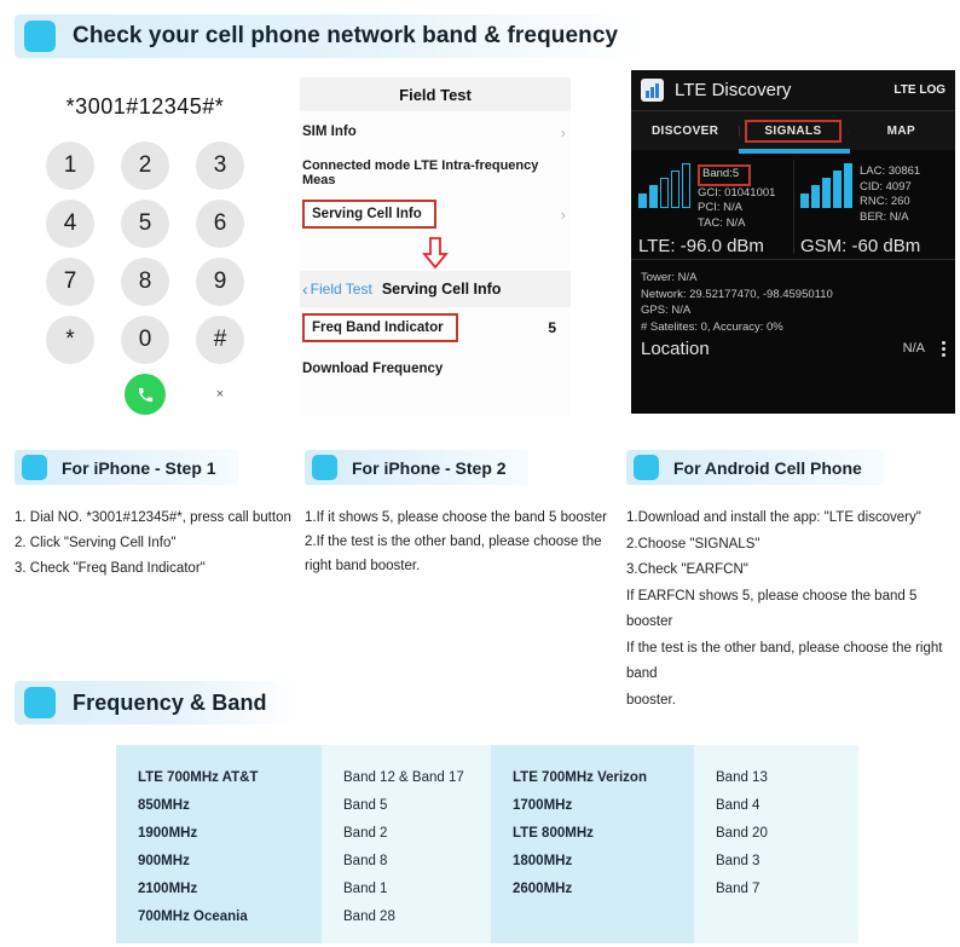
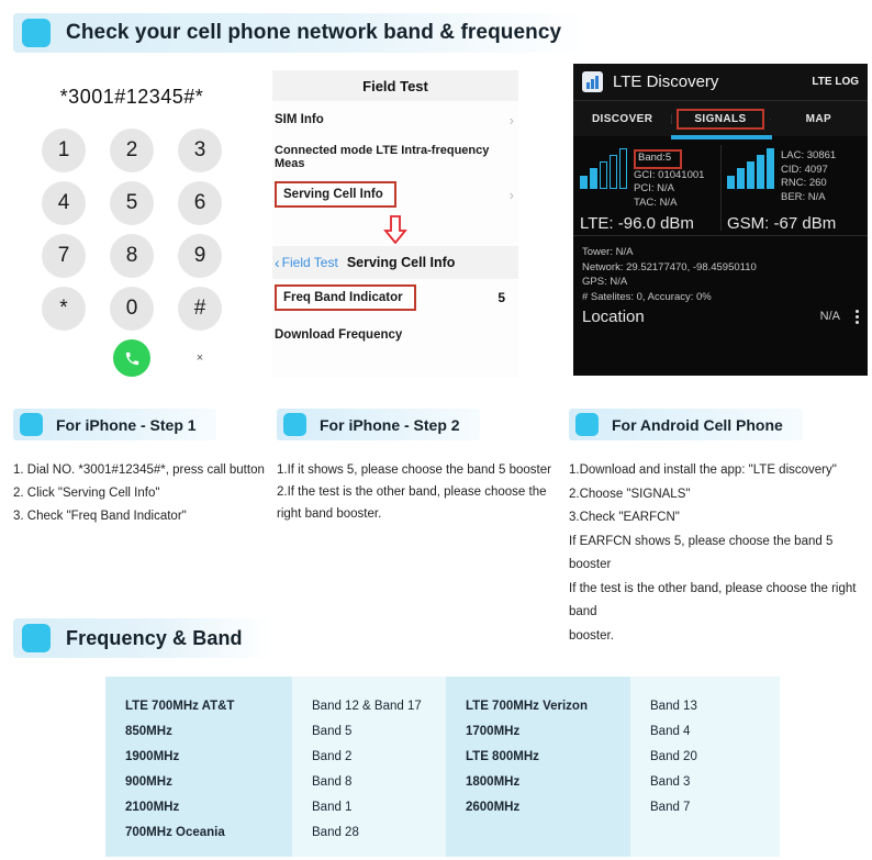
  Check your cell phone network band & frequency
  *3001#12345#*
  1
  2
  3
  4
  5
  6
  7
  8
  9
  *
  0
  #
  ×
  Field Test
  SIM Info
  ›
  Connected mode LTE Intra-frequency Meas
  Serving Cell Info
  ›
  ‹
  Field Test
  Serving Cell Info
  Freq Band Indicator
  5
  Download Frequency
  LTE Discovery
  LTE LOG
  DISCOVER
  SIGNALS
  MAP
  Band:5
  GCI: 01041001
  PCI: N/A
  TAC: N/A
  LTE: -96.0 dBm
  LAC: 30861
  CID: 4097
  RNC: 260
  BER: N/A
- GSM: -60 dBm
+ GSM: -67 dBm
  Tower: N/A
  Network: 29.52177470, -98.45950110
  GPS: N/A
  # Satelites: 0, Accuracy: 0%
  Location
  N/A
  For iPhone - Step 1
  1. Dial NO. *3001#12345#*, press call button
  2. Click "Serving Cell Info"
  3. Check "Freq Band Indicator"
  For iPhone - Step 2
  1.If it shows 5, please choose the band 5 booster
  2.If the test is the other band, please choose the
  right band booster.
  For Android Cell Phone
  1.Download and install the app: "LTE discovery"
  2.Choose "SIGNALS"
  3.Check "EARFCN"
  If EARFCN shows 5, please choose the band 5 booster
  If the test is the other band, please choose the right band
  booster.
  Frequency & Band
  LTE 700MHz AT&T
  850MHz
  1900MHz
  900MHz
  2100MHz
  700MHz Oceania
  Band 12 & Band 17
  Band 5
  Band 2
  Band 8
  Band 1
  Band 28
  LTE 700MHz Verizon
  1700MHz
  LTE 800MHz
  1800MHz
  2600MHz
  Band 13
  Band 4
  Band 20
  Band 3
  Band 7
